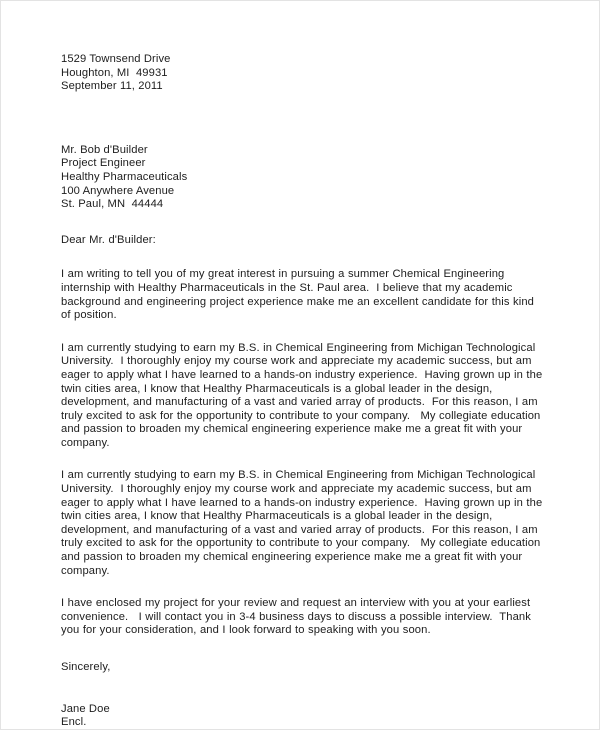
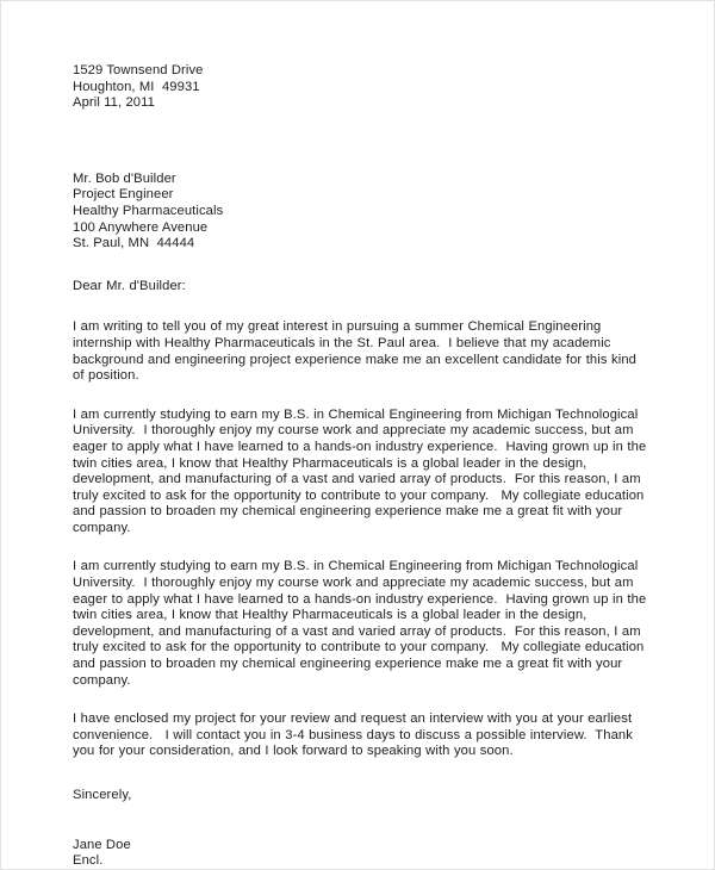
  1529 Townsend Drive
  Houghton, MI 49931
- September 11, 2011
+ April 11, 2011
  Mr. Bob d'Builder
  Project Engineer
  Healthy Pharmaceuticals
  100 Anywhere Avenue
  St. Paul, MN 44444
  Dear Mr. d'Builder:
  I am writing to tell you of my great interest in pursuing a summer Chemical Engineering internship with Healthy Pharmaceuticals in the St. Paul area. I believe that my academic background and engineering project experience make me an excellent candidate for this kind of position.
  I am currently studying to earn my B.S. in Chemical Engineering from Michigan Technological University. I thoroughly enjoy my course work and appreciate my academic success, but am eager to apply what I have learned to a hands-on industry experience. Having grown up in the twin cities area, I know that Healthy Pharmaceuticals is a global leader in the design, development, and manufacturing of a vast and varied array of products. For this reason, I am truly excited to ask for the opportunity to contribute to your company. My collegiate education and passion to broaden my chemical engineering experience make me a great fit with your company.
  I am currently studying to earn my B.S. in Chemical Engineering from Michigan Technological University. I thoroughly enjoy my course work and appreciate my academic success, but am eager to apply what I have learned to a hands-on industry experience. Having grown up in the twin cities area, I know that Healthy Pharmaceuticals is a global leader in the design, development, and manufacturing of a vast and varied array of products. For this reason, I am truly excited to ask for the opportunity to contribute to your company. My collegiate education and passion to broaden my chemical engineering experience make me a great fit with your company.
  I have enclosed my project for your review and request an interview with you at your earliest convenience. I will contact you in 3-4 business days to discuss a possible interview. Thank you for your consideration, and I look forward to speaking with you soon.
  Sincerely,
  Jane Doe
  Encl.
